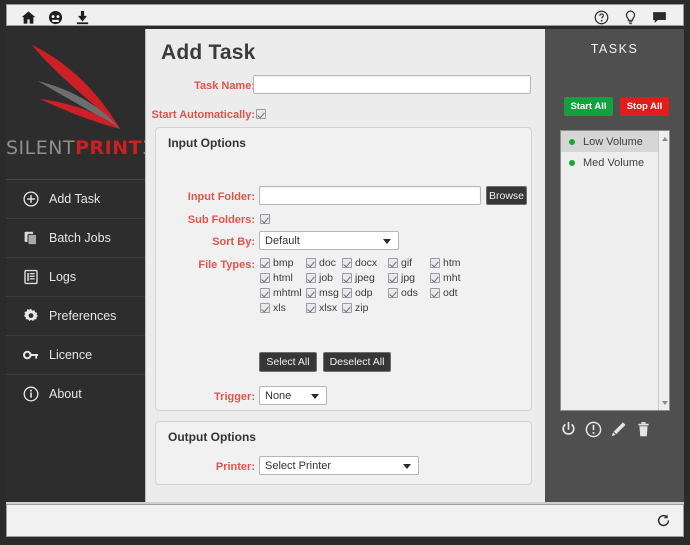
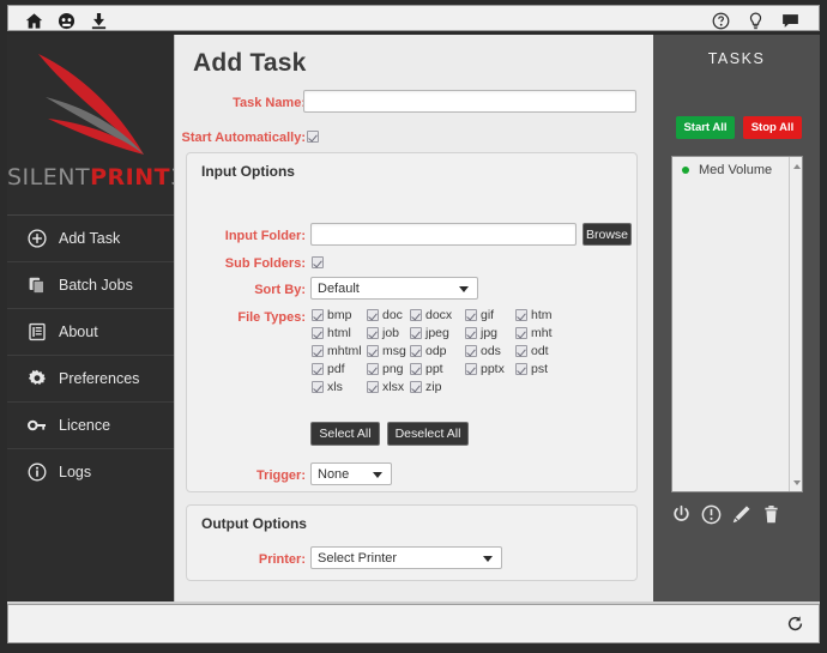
  SILENTPRINT
  Add Task
  Batch Jobs
- Logs
+ About
  Preferences
  Licence
- About
+ Logs
  Add Task
  Task Name
  Start Automatically:
  Input Options
  Input Folder:
  Browse
  Sub Folders:
  Sort By:
  Default
  File Types:
  bmp
  doc
  docx
  gif
  htm
  html
  job
  jpeg
  jpg
  mht
  mhtml
  msg
  odp
  ods
  odt
+ pdf
+ png
+ ppt
+ pptx
+ pst
  xls
  xlsx
  zip
  Select All
  Deselect All
  Trigger:
  None
  Output Options
  Printer:
  Select Printer
  TASKS
  Start All
  Stop All
- Low Volume
  Med Volume
